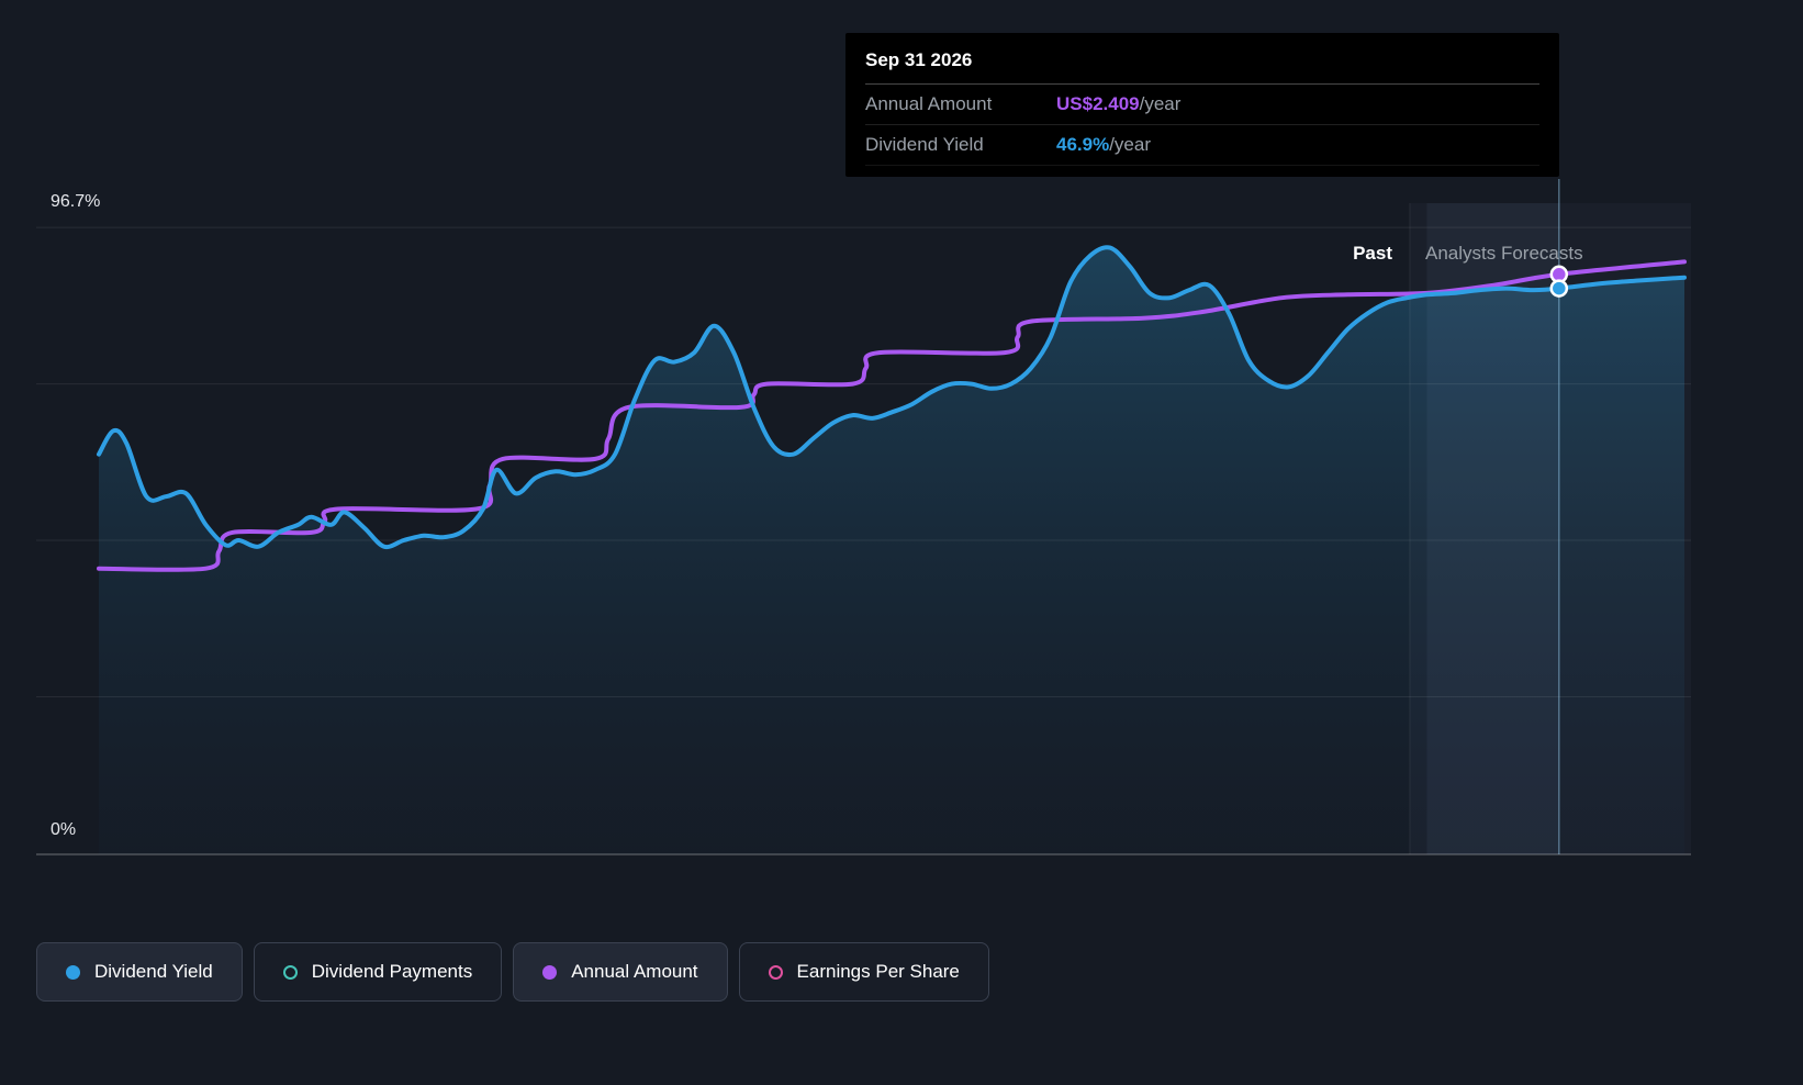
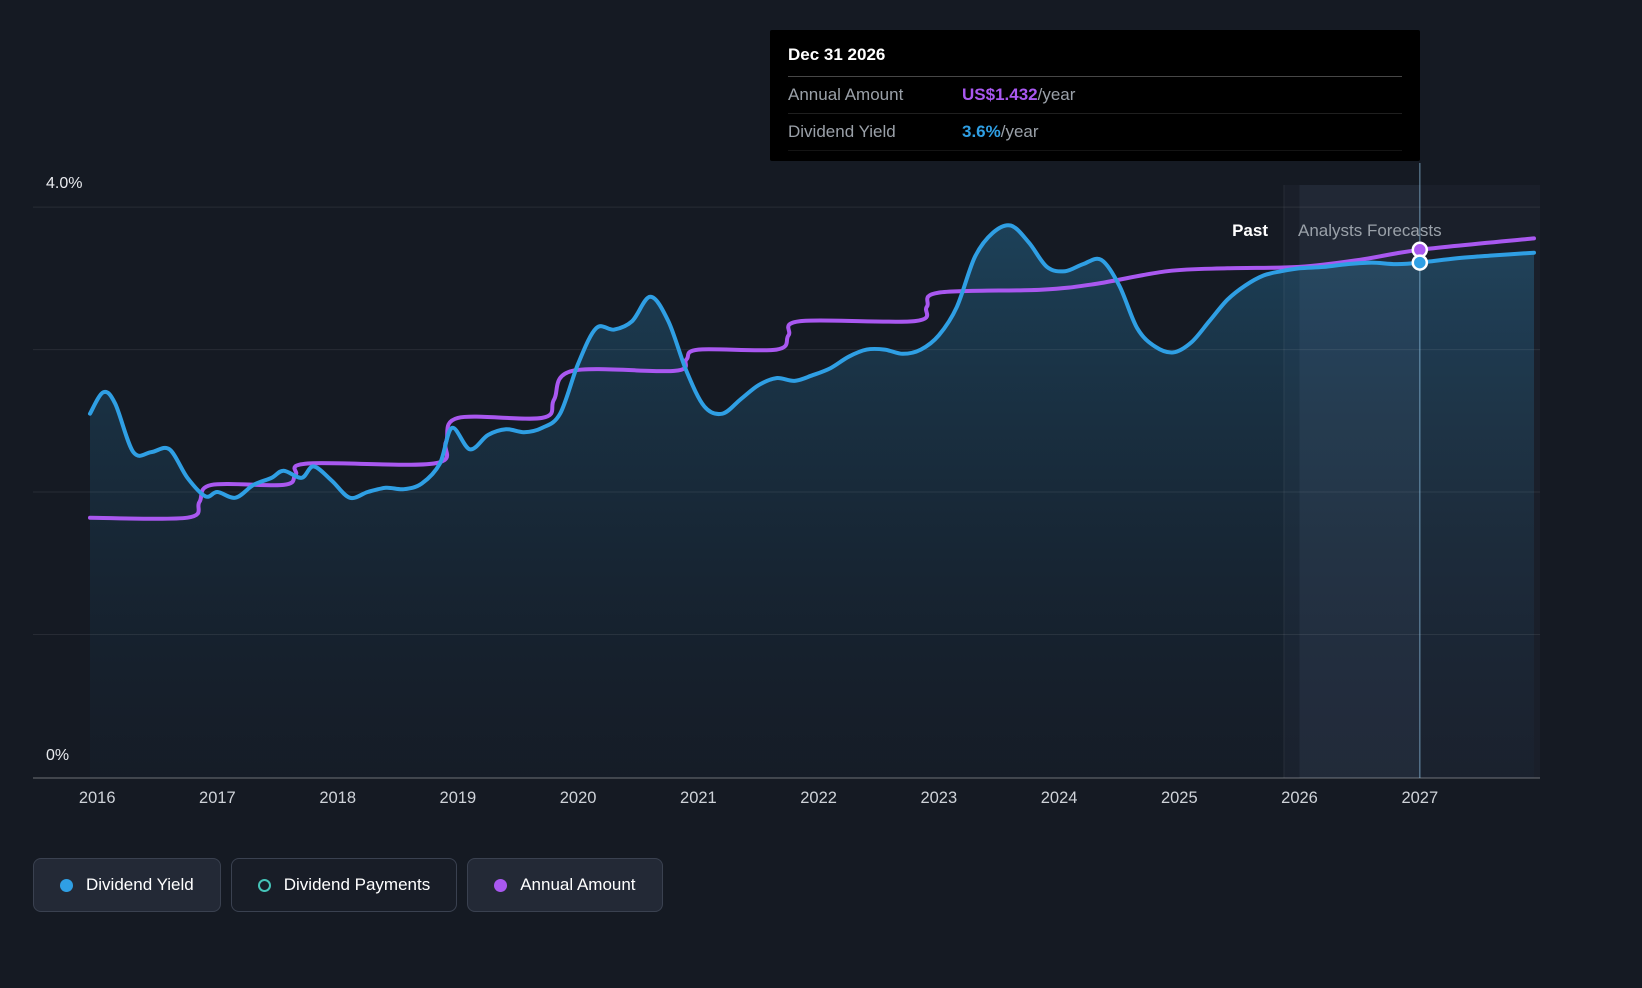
- 96.7%
+ 4.0%
  0%
  Past
  Analysts Forecasts
+ 2016
+ 2017
+ 2018
+ 2019
+ 2020
+ 2021
+ 2022
+ 2023
+ 2024
+ 2025
+ 2026
+ 2027
- Sep 31 2026
+ Dec 31 2026
  Annual Amount
- US$2.409/year
+ US$1.432/year
  Dividend Yield
- 46.9%/year
+ 3.6%/year
  Dividend Yield
  Dividend Payments
  Annual Amount
- Earnings Per Share
